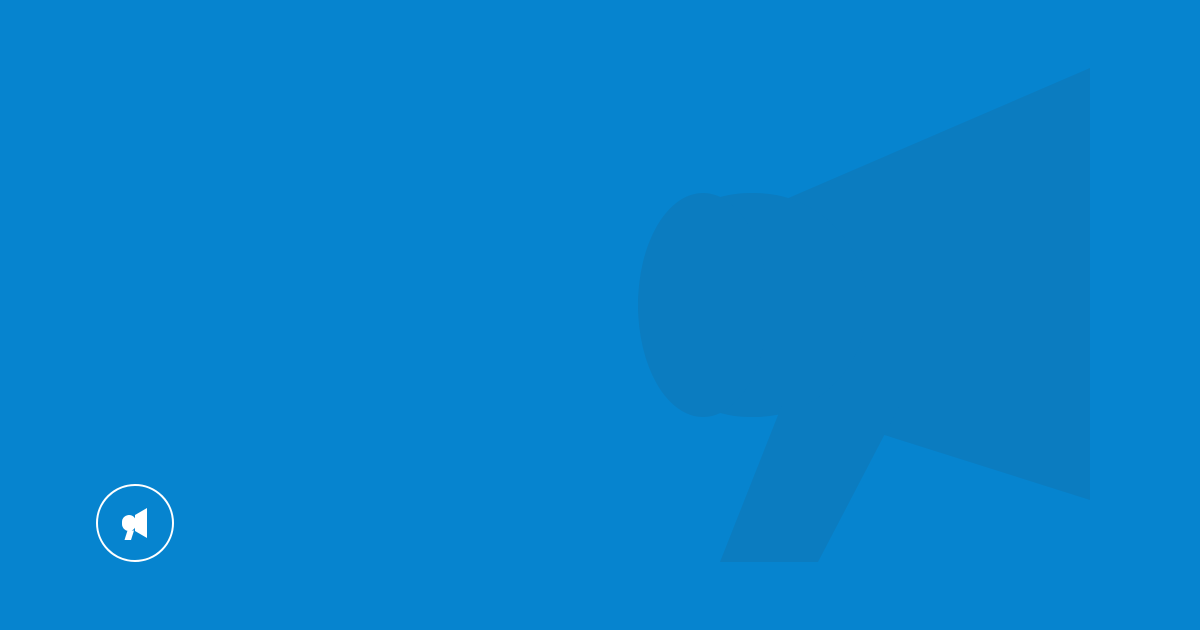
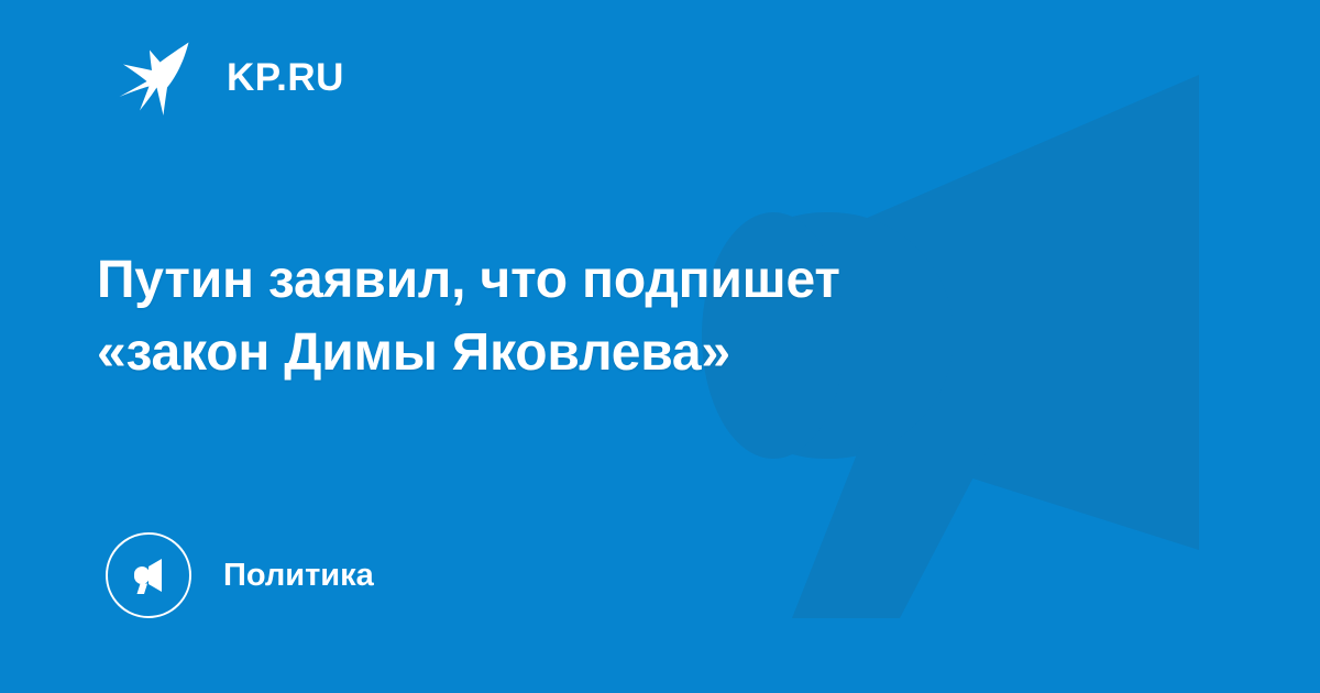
+ KP.RU
+ Путин заявил, что подпишет
+ «закон Димы Яковлева»
+ Политика
